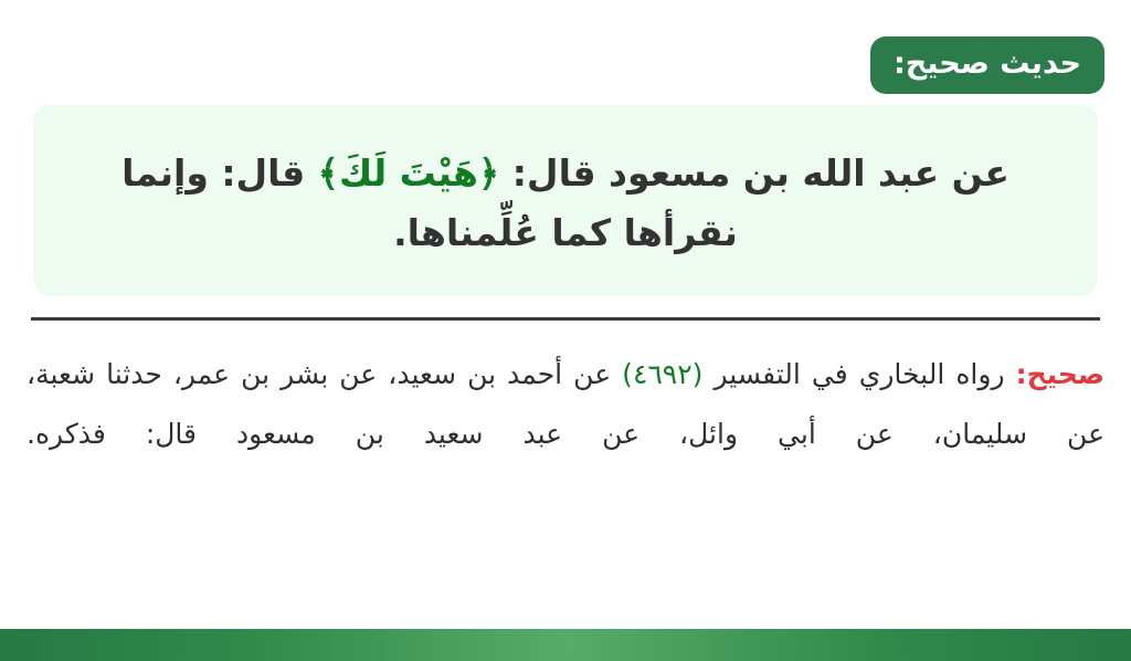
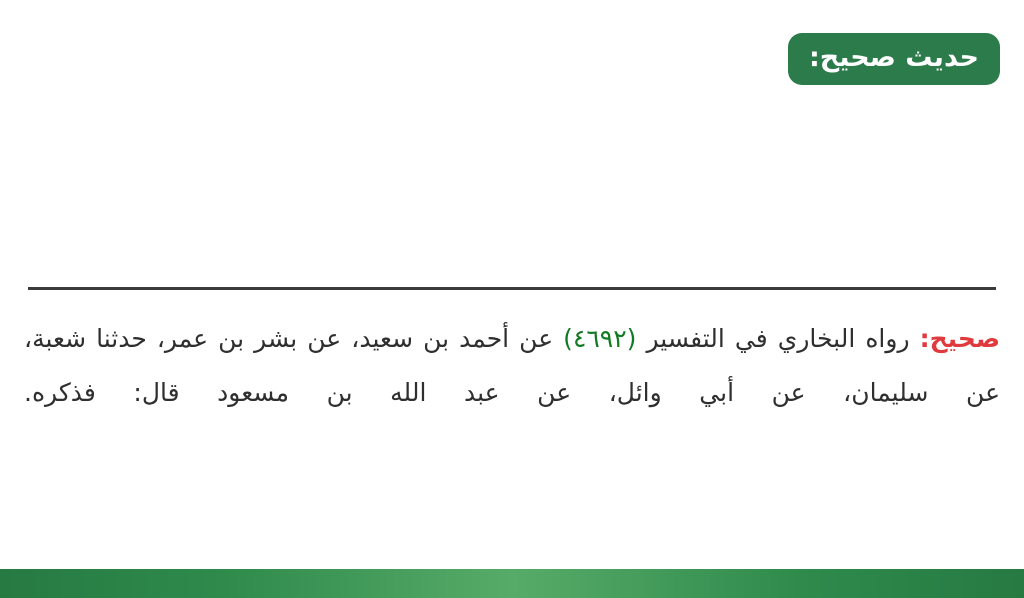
  حديث صحيح:
- عن عبد الله بن مسعود قال: ﴿هَيْتَ لَكَ﴾ قال: وإنما نقرأها كما عُلِّمناها.
- صحيح: رواه البخاري في التفسير (٤٦٩٢) عن أحمد بن سعيد، عن بشر بن عمر، حدثنا شعبة، عن سليمان، عن أبي وائل، عن عبد سعيد بن مسعود قال: فذكره.
+ صحيح: رواه البخاري في التفسير (٤٦٩٢) عن أحمد بن سعيد، عن بشر بن عمر، حدثنا شعبة، عن سليمان، عن أبي وائل، عن عبد الله بن مسعود قال: فذكره.
